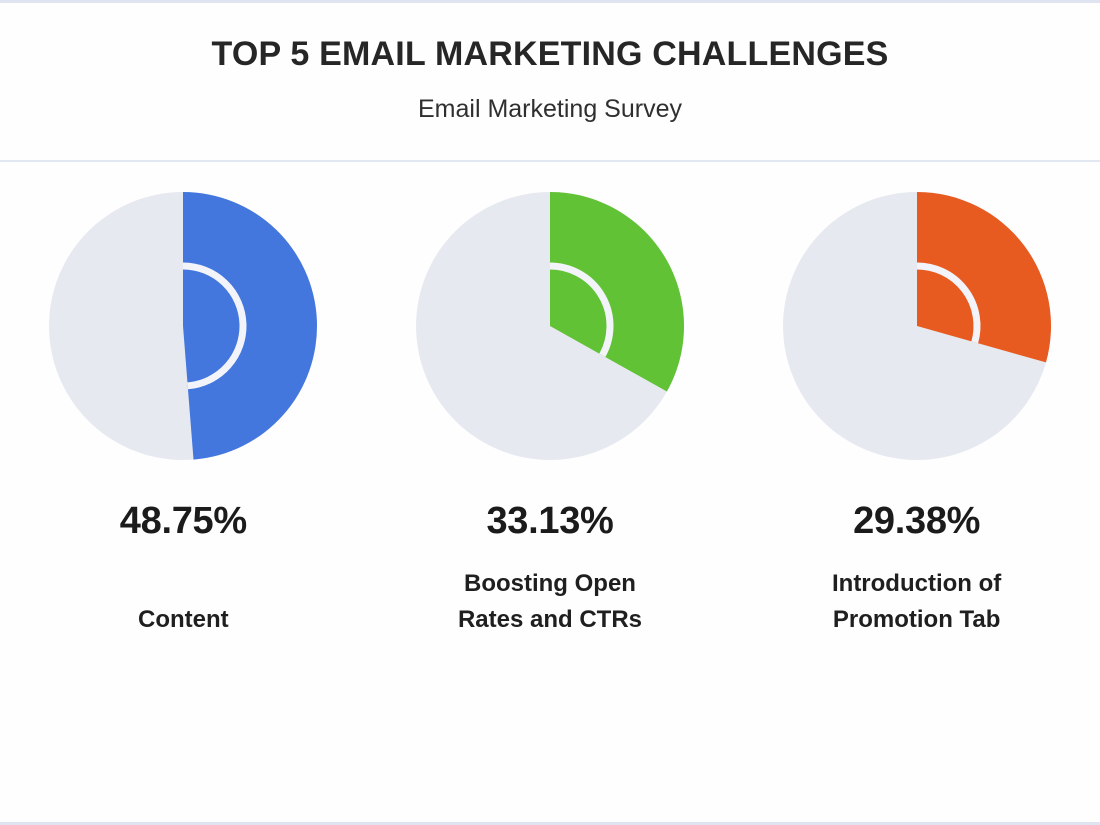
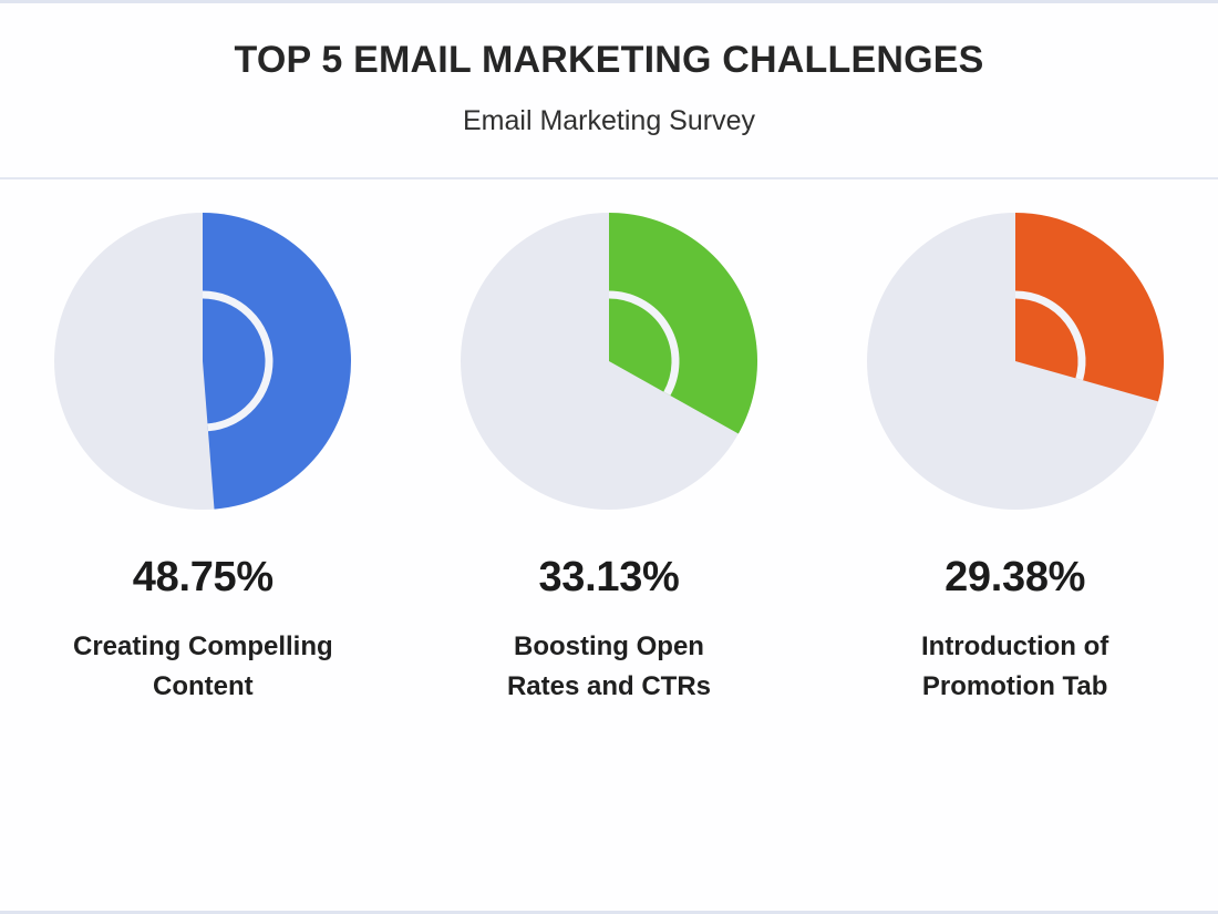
  TOP 5 EMAIL MARKETING CHALLENGES
  Email Marketing Survey
  48.75%
+ Creating Compelling
  Content
  33.13%
  Boosting Open
  Rates and CTRs
  29.38%
  Introduction of
  Promotion Tab
